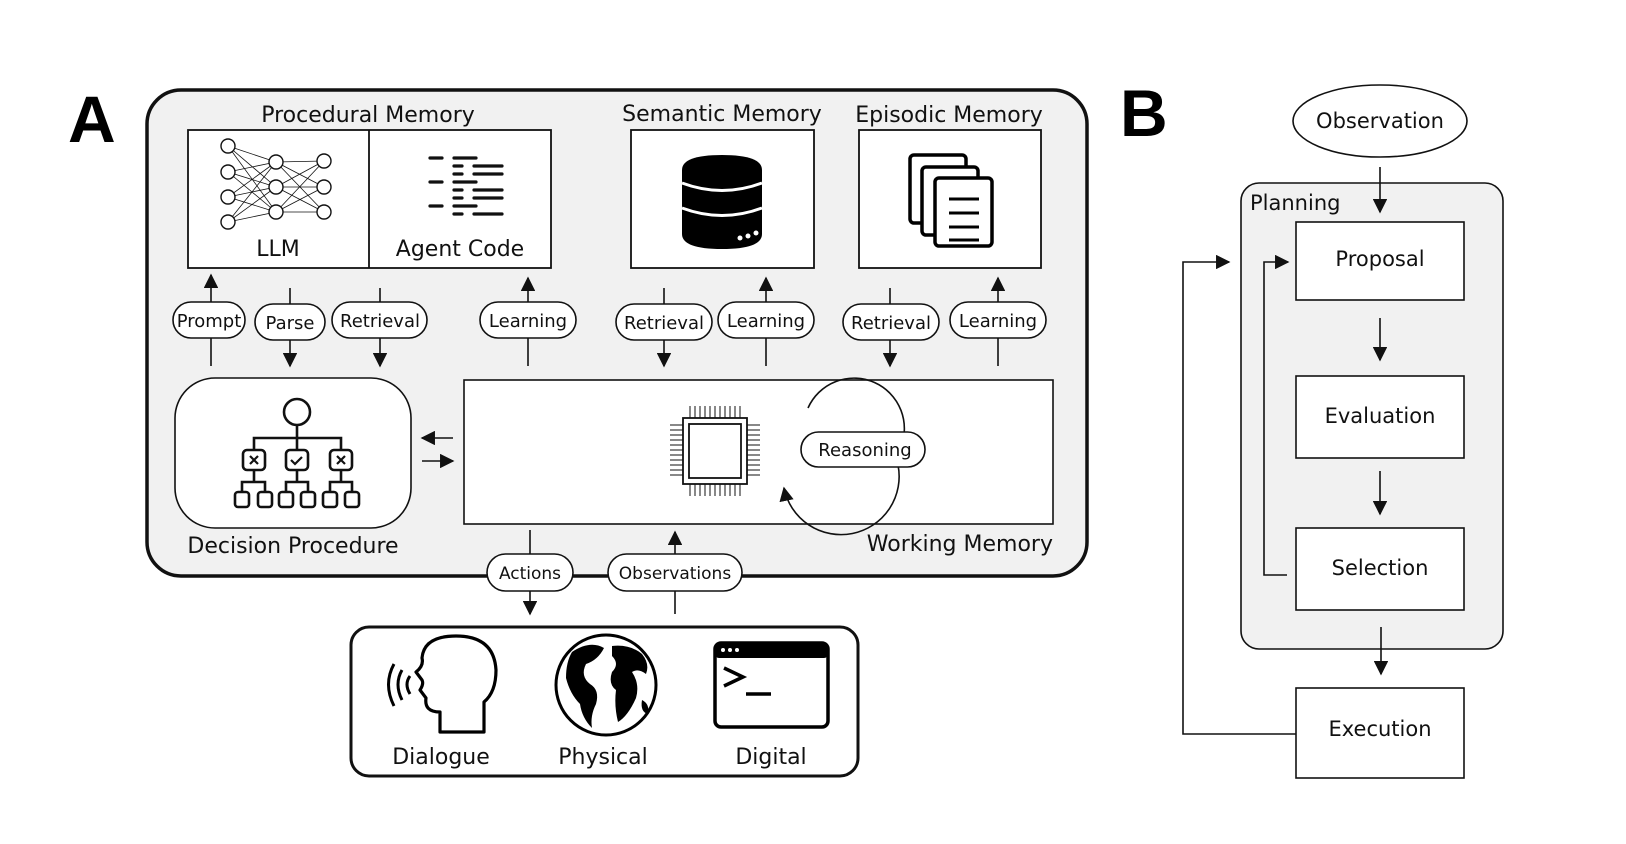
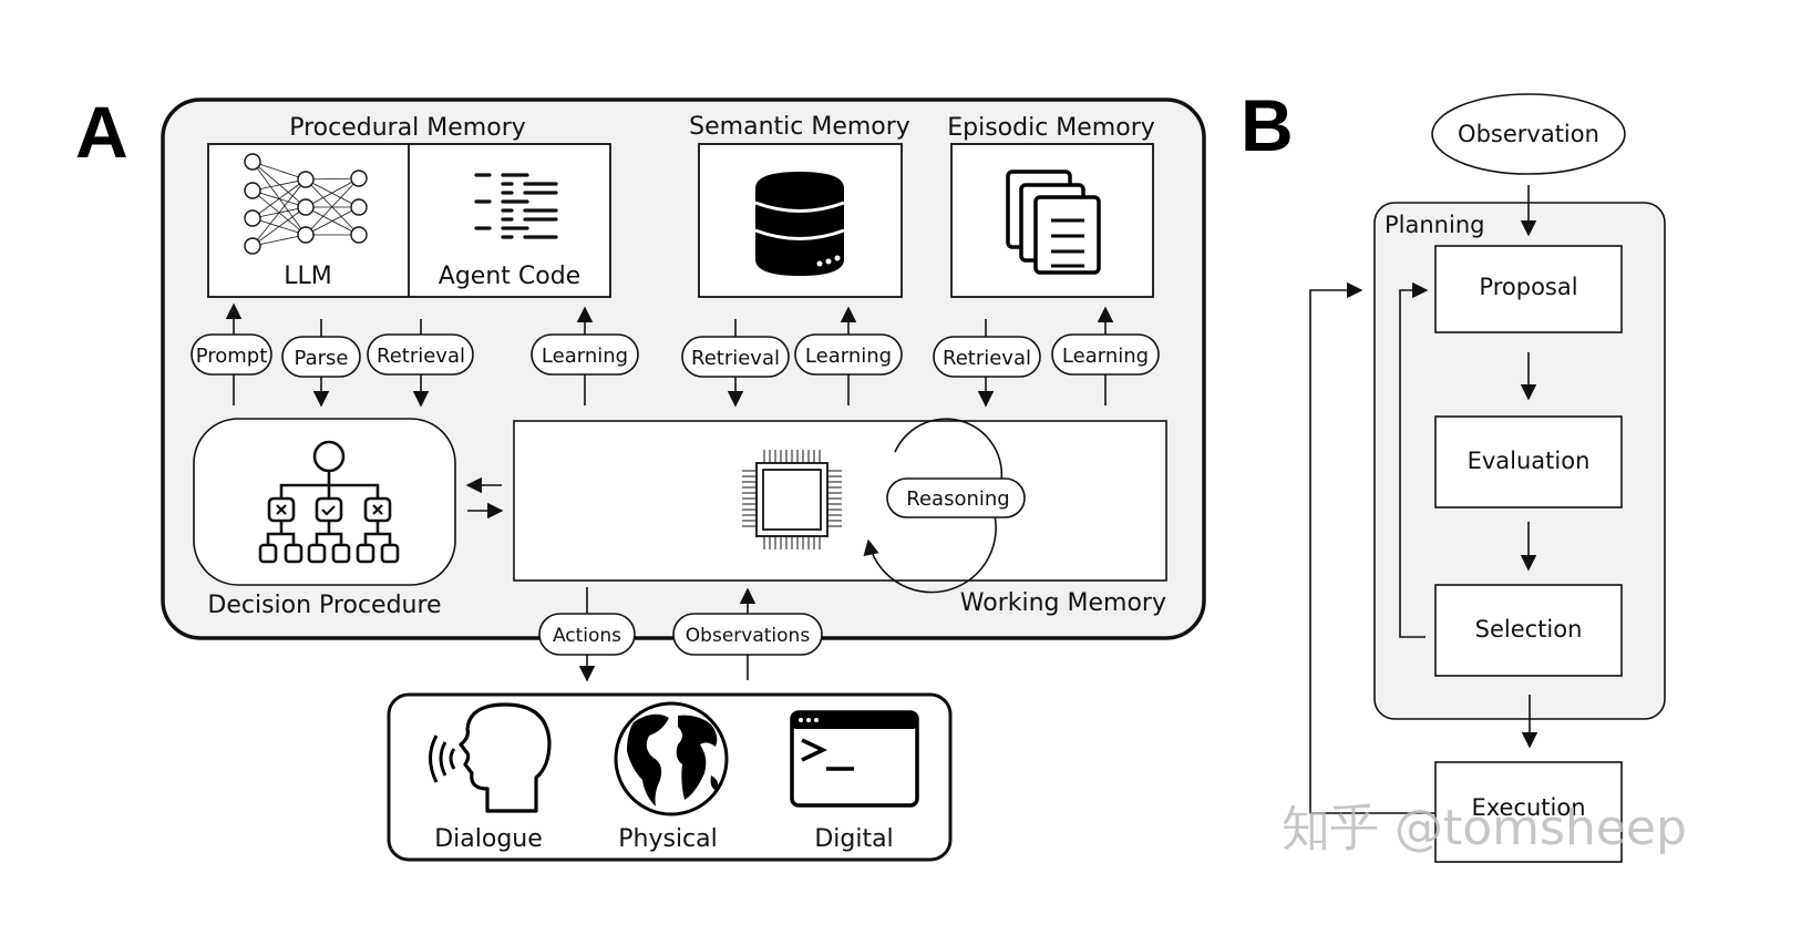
  A
  Procedural Memory
  LLM
  Agent Code
  Semantic Memory
  Episodic Memory
  Prompt
  Parse
  Retrieval
  Learning
  Retrieval
  Learning
  Retrieval
  Learning
  Decision Procedure
  Reasoning
  Working Memory
  Actions
  Observations
  Dialogue
  Physical
  Digital
  B
  Observation
  Planning
  Proposal
  Evaluation
  Selection
  Execution
+ 知乎 @tomsheep
